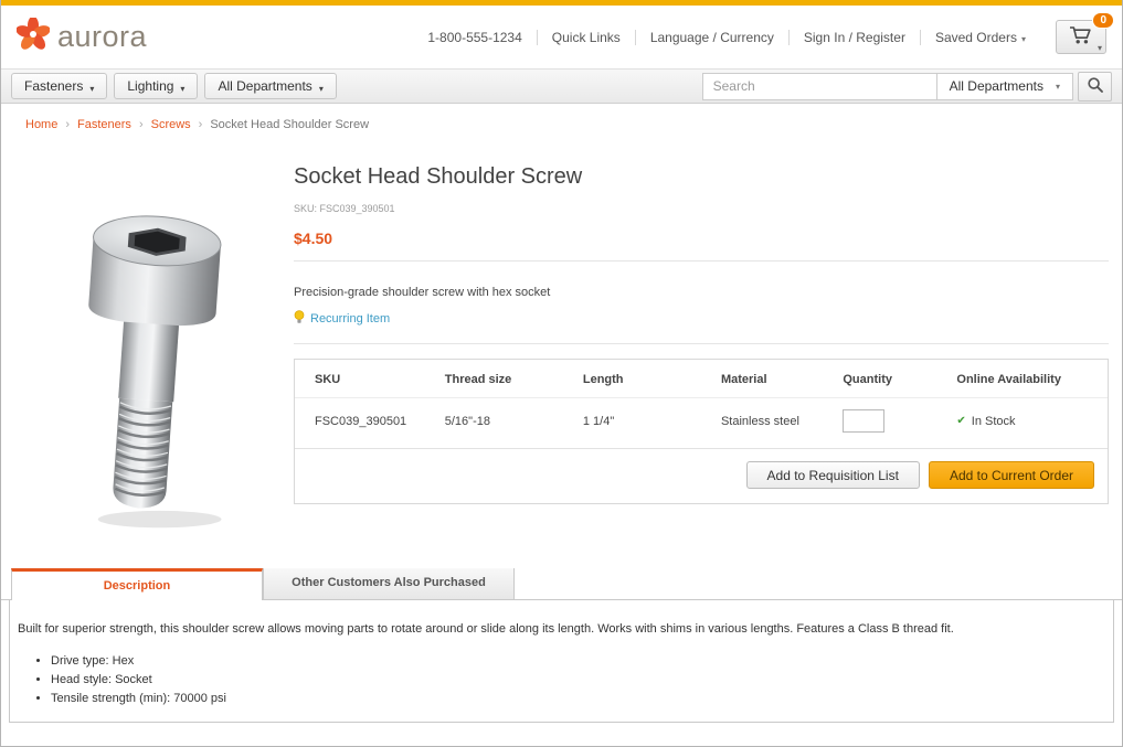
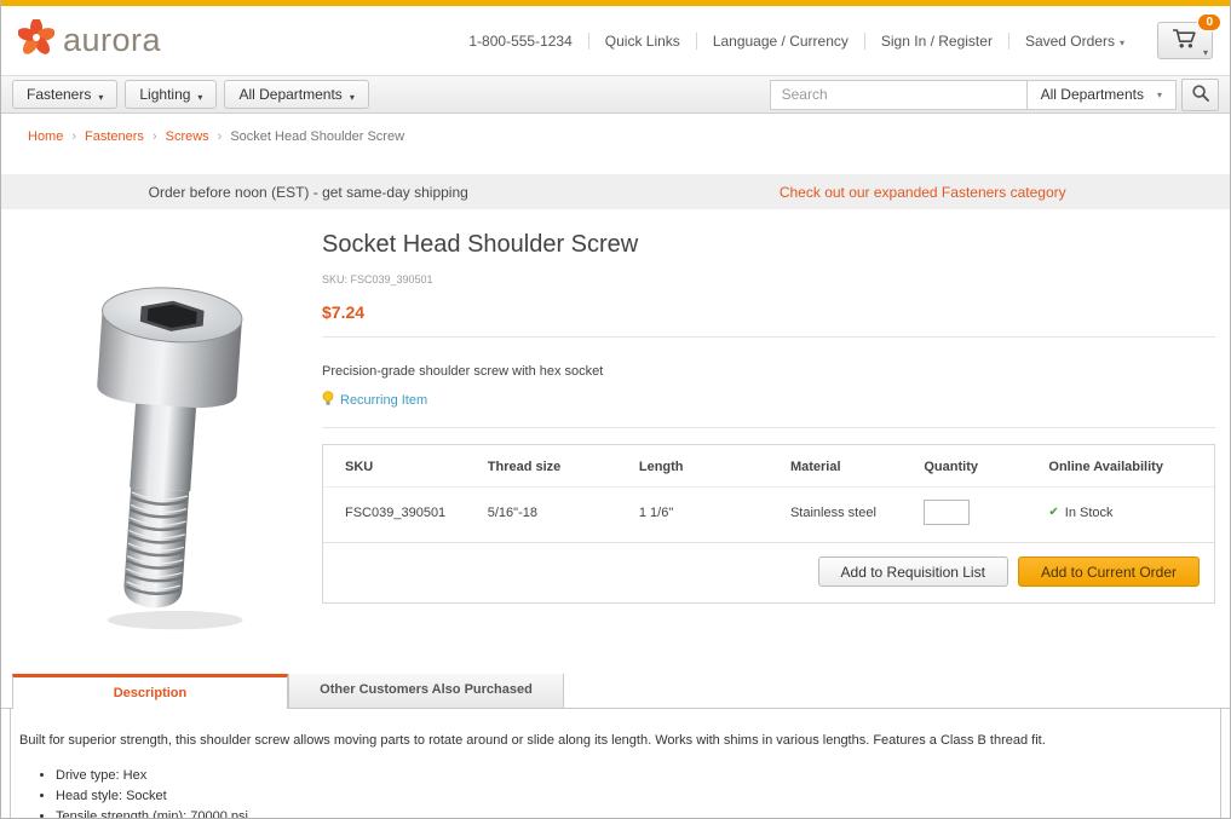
  aurora
  1-800-555-1234
  Quick Links
  Language / Currency
  Sign In / Register
  Saved Orders ▾
  0
  ▾
  Fasteners
  ▾
  Lighting
  ▾
  All Departments
  ▾
  Search
  All Departments
  ▾
  Home
  ›
  Fasteners
  ›
  Screws
  ›
  Socket Head Shoulder Screw
+ Order before noon (EST) - get same-day shipping
+ Check out our expanded Fasteners category
  Socket Head Shoulder Screw
  SKU: FSC039_390501
- $4.50
+ $7.24
  Precision-grade shoulder screw with hex socket
  Recurring Item
  SKU	Thread size	Length	Material	Quantity	Online Availability
- FSC039_390501	5/16"-18	1 1/4"	Stainless steel		✔ In Stock
+ FSC039_390501	5/16"-18	1 1/6"	Stainless steel		✔ In Stock
  Add to Requisition List
  Add to Current Order
  Description
  Other Customers Also Purchased
  Built for superior strength, this shoulder screw allows moving parts to rotate around or slide along its length. Works with shims in various lengths. Features a Class B thread fit.
  Drive type: Hex
  Head style: Socket
  Tensile strength (min): 70000 psi
